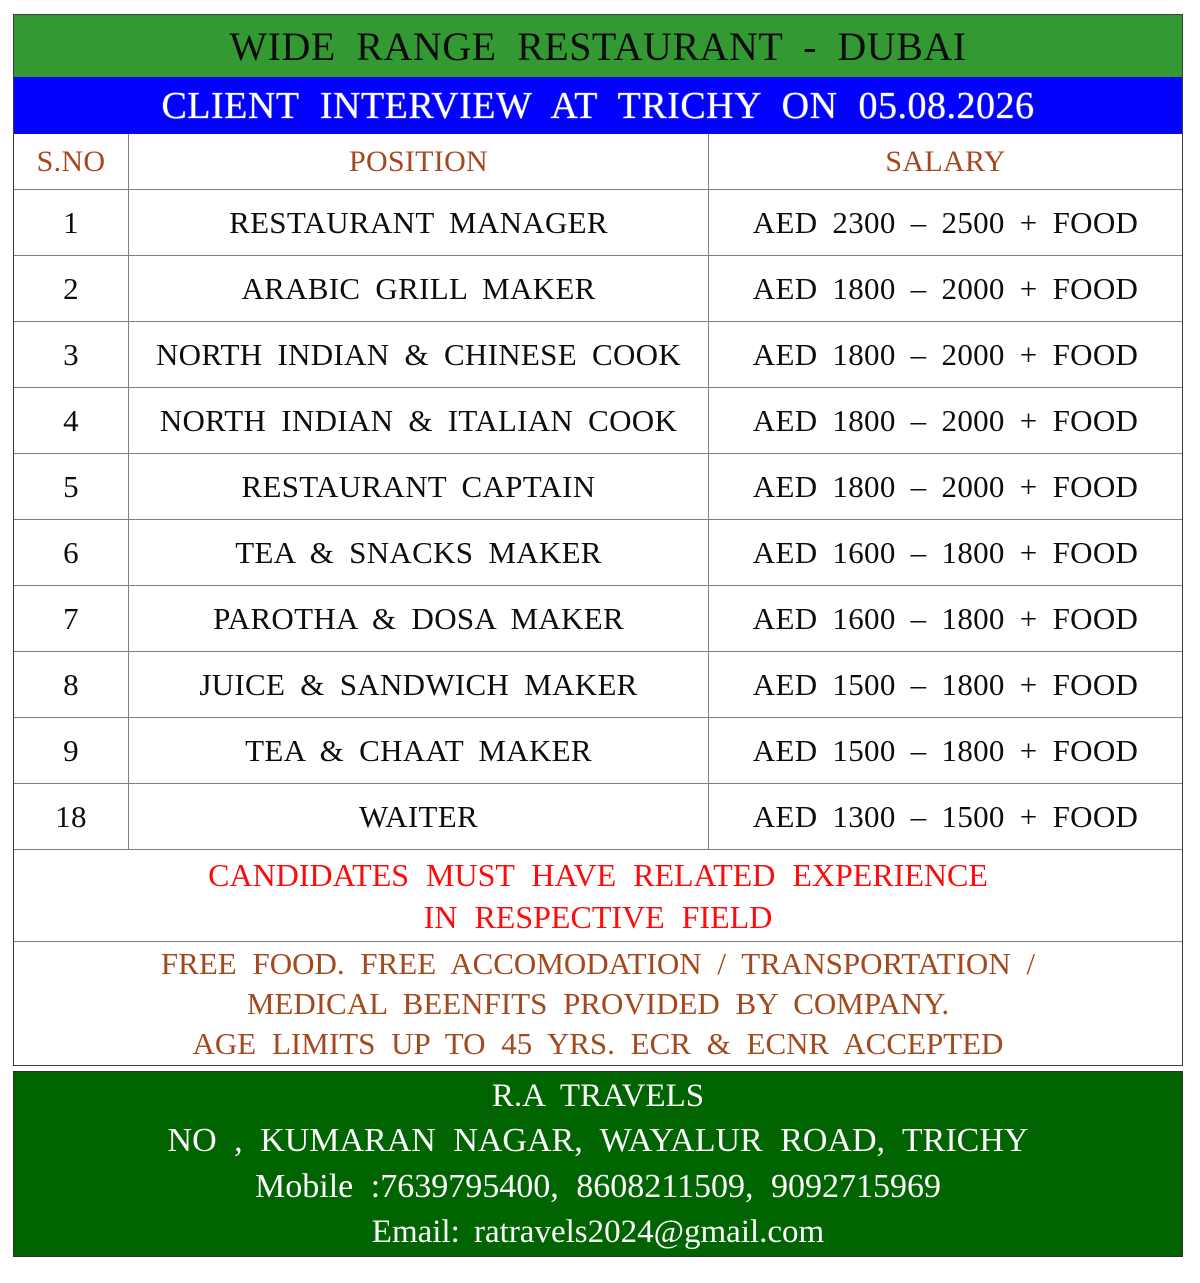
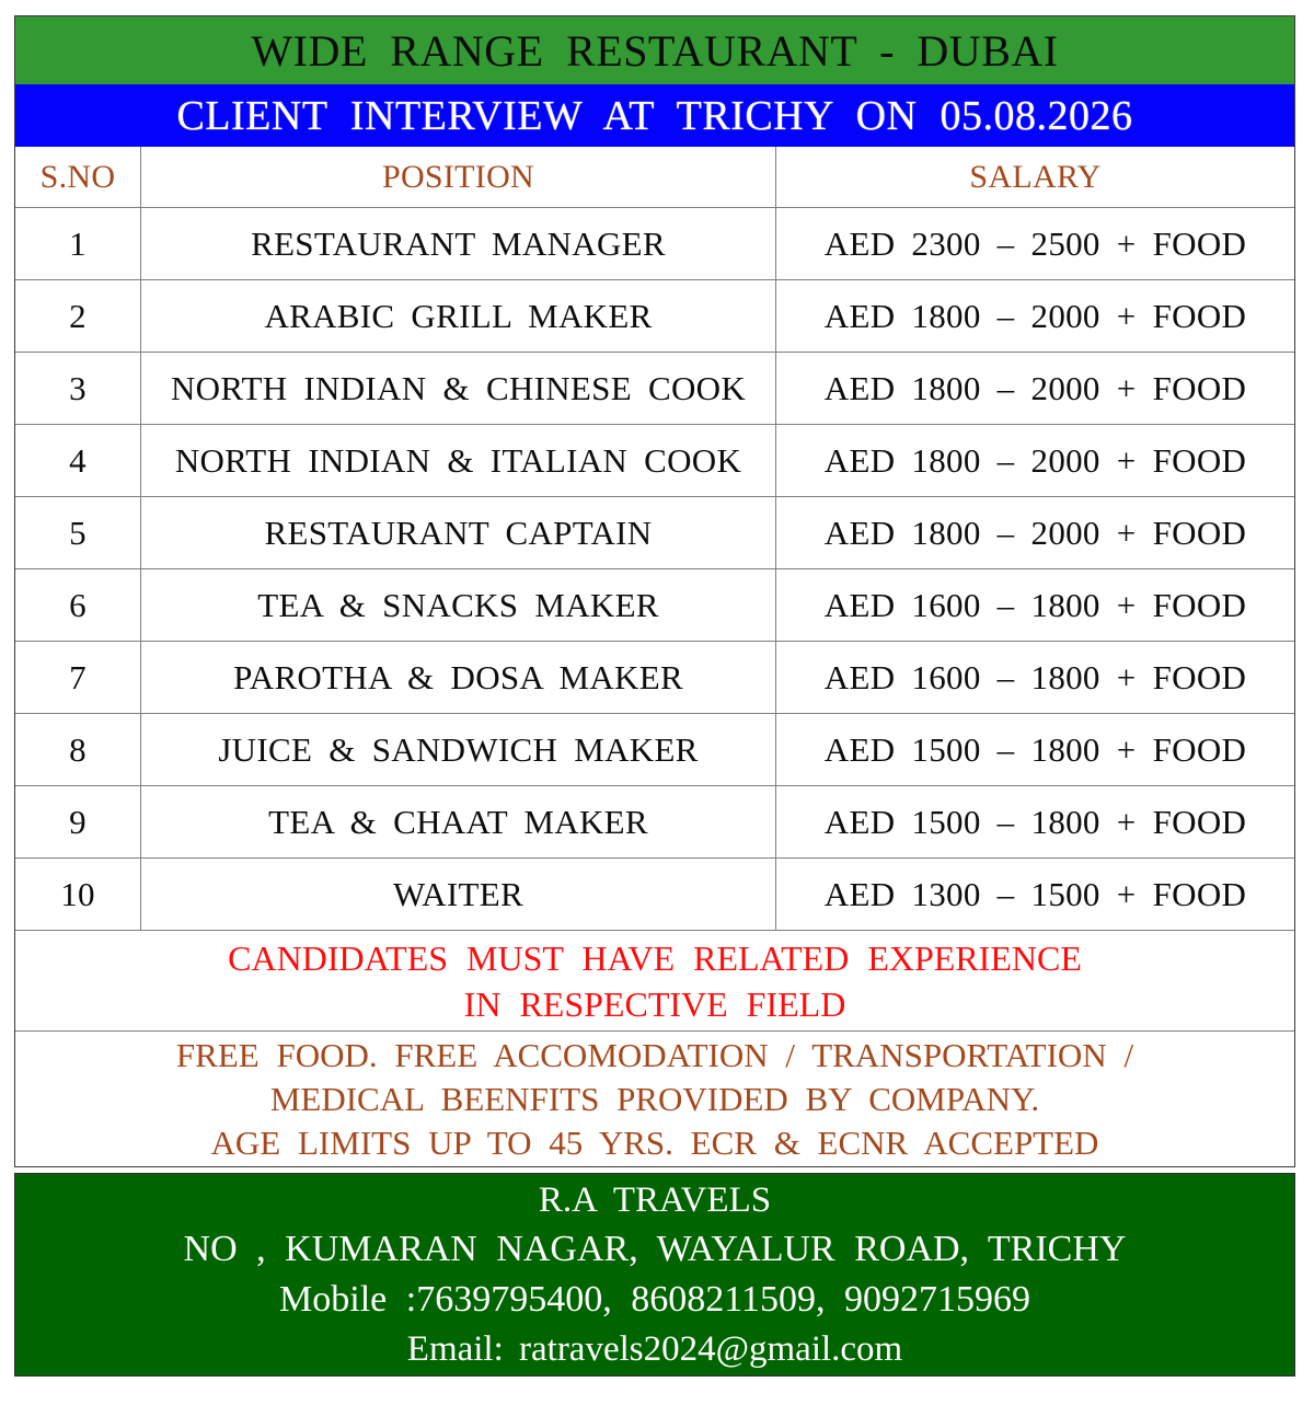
  WIDE RANGE RESTAURANT - DUBAI
  CLIENT INTERVIEW AT TRICHY ON 05.08.2026
  S.NO
  POSITION
  SALARY
  1
  RESTAURANT MANAGER
  AED 2300 – 2500 + FOOD
  2
  ARABIC GRILL MAKER
  AED 1800 – 2000 + FOOD
  3
  NORTH INDIAN & CHINESE COOK
  AED 1800 – 2000 + FOOD
  4
  NORTH INDIAN & ITALIAN COOK
  AED 1800 – 2000 + FOOD
  5
  RESTAURANT CAPTAIN
  AED 1800 – 2000 + FOOD
  6
  TEA & SNACKS MAKER
  AED 1600 – 1800 + FOOD
  7
  PAROTHA & DOSA MAKER
  AED 1600 – 1800 + FOOD
  8
  JUICE & SANDWICH MAKER
  AED 1500 – 1800 + FOOD
  9
  TEA & CHAAT MAKER
  AED 1500 – 1800 + FOOD
- 18
+ 10
  WAITER
  AED 1300 – 1500 + FOOD
  CANDIDATES MUST HAVE RELATED EXPERIENCE
  IN RESPECTIVE FIELD
  FREE FOOD. FREE ACCOMODATION / TRANSPORTATION /
  MEDICAL BEENFITS PROVIDED BY COMPANY.
  AGE LIMITS UP TO 45 YRS. ECR & ECNR ACCEPTED
  R.A TRAVELS
  NO , KUMARAN NAGAR, WAYALUR ROAD, TRICHY
  Mobile :7639795400, 8608211509, 9092715969
  Email: ratravels2024@gmail.com
